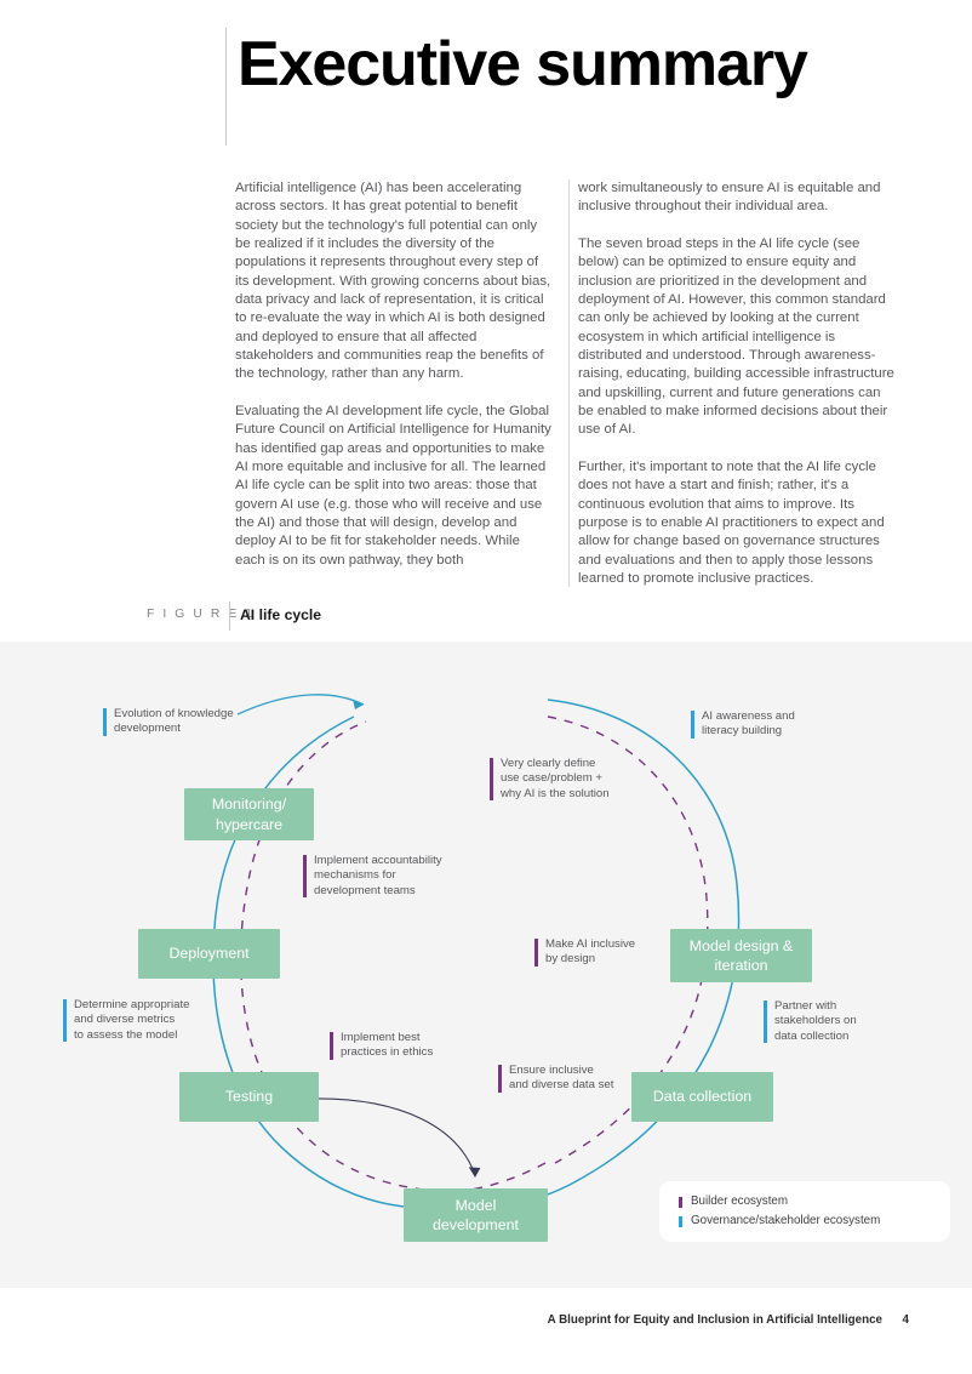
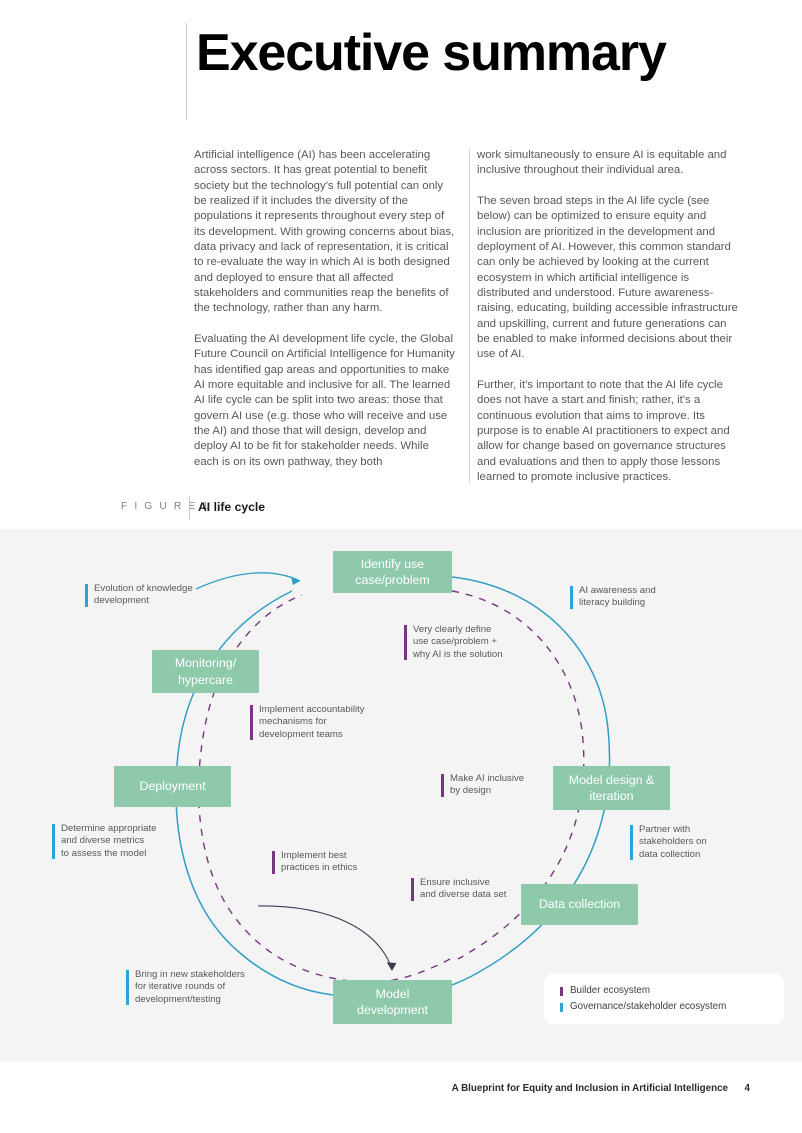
  Executive summary
  Artificial intelligence (AI) has been accelerating across sectors. It has great potential to benefit society but the technology's full potential can only be realized if it includes the diversity of the populations it represents throughout every step of its development. With growing concerns about bias, data privacy and lack of representation, it is critical to re-evaluate the way in which AI is both designed and deployed to ensure that all affected stakeholders and communities reap the benefits of the technology, rather than any harm.
  Evaluating the AI development life cycle, the Global Future Council on Artificial Intelligence for Humanity has identified gap areas and opportunities to make AI more equitable and inclusive for all. The learned AI life cycle can be split into two areas: those that govern AI use (e.g. those who will receive and use the AI) and those that will design, develop and deploy AI to be fit for stakeholder needs. While each is on its own pathway, they both
  work simultaneously to ensure AI is equitable and inclusive throughout their individual area.
- The seven broad steps in the AI life cycle (see below) can be optimized to ensure equity and inclusion are prioritized in the development and deployment of AI. However, this common standard can only be achieved by looking at the current ecosystem in which artificial intelligence is distributed and understood. Through awareness-raising, educating, building accessible infrastructure and upskilling, current and future generations can be enabled to make informed decisions about their use of AI.
+ The seven broad steps in the AI life cycle (see below) can be optimized to ensure equity and inclusion are prioritized in the development and deployment of AI. However, this common standard can only be achieved by looking at the current ecosystem in which artificial intelligence is distributed and understood. Future awareness-raising, educating, building accessible infrastructure and upskilling, current and future generations can be enabled to make informed decisions about their use of AI.
  Further, it's important to note that the AI life cycle does not have a start and finish; rather, it's a continuous evolution that aims to improve. Its purpose is to enable AI practitioners to expect and allow for change based on governance structures and evaluations and then to apply those lessons learned to promote inclusive practices.
  F I G U R E 1
  AI life cycle
+ Identify use
+ case/problem
  Model design &
  iteration
  Data collection
  Model
  development
- Testing
  Deployment
  Monitoring/
  hypercare
  Evolution of knowledge
  development
  AI awareness and
  literacy building
  Very clearly define
  use case/problem +
  why AI is the solution
  Implement accountability
  mechanisms for
  development teams
  Make AI inclusive
  by design
  Partner with
  stakeholders on
  data collection
  Determine appropriate
  and diverse metrics
  to assess the model
  Implement best
  practices in ethics
  Ensure inclusive
  and diverse data set
+ Bring in new stakeholders
+ for iterative rounds of
+ development/testing
  Builder ecosystem
  Governance/stakeholder ecosystem
  A Blueprint for Equity and Inclusion in Artificial Intelligence
  4
